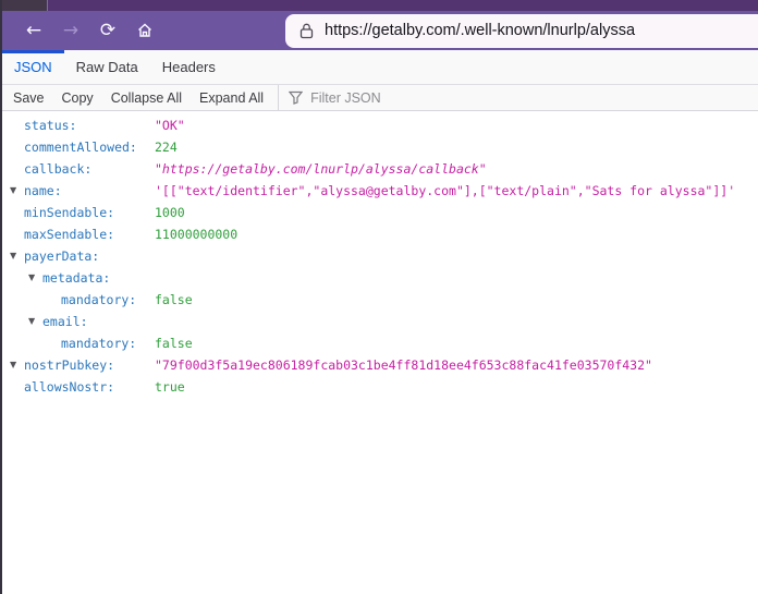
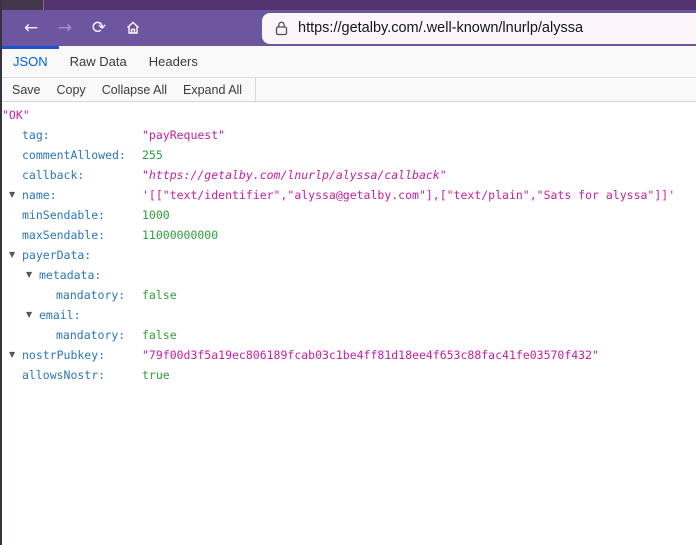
  ←
  →
  ⟳
  https://getalby.com/.well-known/lnurlp/alyssa
  JSON
  Raw Data
  Headers
  Save
  Copy
  Collapse All
  Expand All
- Filter JSON
- status:
  "OK"
+ tag:
+ "payRequest"
  commentAllowed:
- 224
+ 255
  callback:
  "https://getalby.com/lnurlp/alyssa/callback"
  ▼
  name:
  '[["text/identifier","alyssa@getalby.com"],["text/plain","Sats for alyssa"]]'
  minSendable:
  1000
  maxSendable:
  11000000000
  ▼
  payerData:
  ▼
  metadata:
  mandatory:
  false
  ▼
  email:
  mandatory:
  false
  ▼
  nostrPubkey:
  "79f00d3f5a19ec806189fcab03c1be4ff81d18ee4f653c88fac41fe03570f432"
  allowsNostr:
  true
